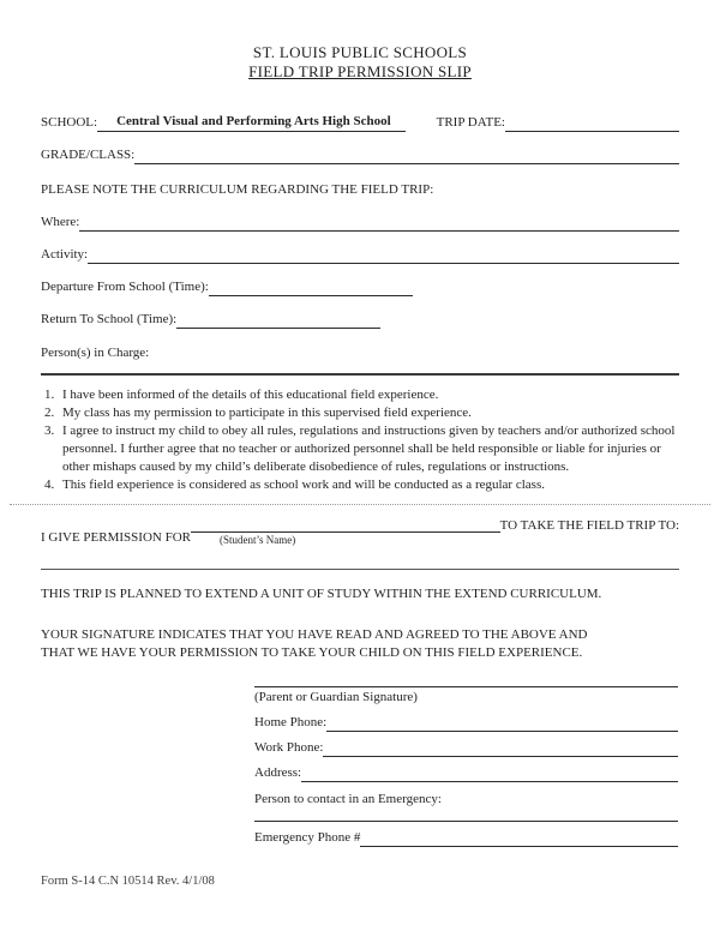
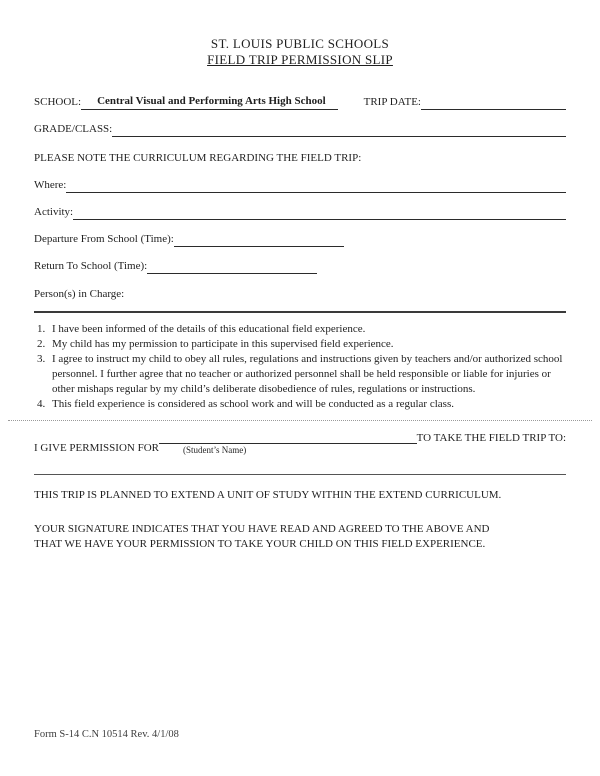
  ST. LOUIS PUBLIC SCHOOLS
  FIELD TRIP PERMISSION SLIP
  SCHOOL:
  Central Visual and Performing Arts High School
  TRIP DATE:
  GRADE/CLASS:
  PLEASE NOTE THE CURRICULUM REGARDING THE FIELD TRIP:
  Where:
  Activity:
  Departure From School (Time):
  Return To School (Time):
  Person(s) in Charge:
  1.
  I have been informed of the details of this educational field experience.
  2.
- My class has my permission to participate in this supervised field experience.
+ My child has my permission to participate in this supervised field experience.
  3.
- I agree to instruct my child to obey all rules, regulations and instructions given by teachers and/or authorized school personnel. I further agree that no teacher or authorized personnel shall be held responsible or liable for injuries or other mishaps caused by my child’s deliberate disobedience of rules, regulations or instructions.
+ I agree to instruct my child to obey all rules, regulations and instructions given by teachers and/or authorized school personnel. I further agree that no teacher or authorized personnel shall be held responsible or liable for injuries or other mishaps regular by my child’s deliberate disobedience of rules, regulations or instructions.
  4.
  This field experience is considered as school work and will be conducted as a regular class.
  I GIVE PERMISSION FOR
  (Student’s Name)
  TO TAKE THE FIELD TRIP TO:
  THIS TRIP IS PLANNED TO EXTEND A UNIT OF STUDY WITHIN THE EXTEND CURRICULUM.
  YOUR SIGNATURE INDICATES THAT YOU HAVE READ AND AGREED TO THE ABOVE AND
  THAT WE HAVE YOUR PERMISSION TO TAKE YOUR CHILD ON THIS FIELD EXPERIENCE.
- (Parent or Guardian Signature)
- Home Phone:
- Work Phone:
- Address:
- Person to contact in an Emergency:
- Emergency Phone #
  Form S-14 C.N 10514 Rev. 4/1/08
